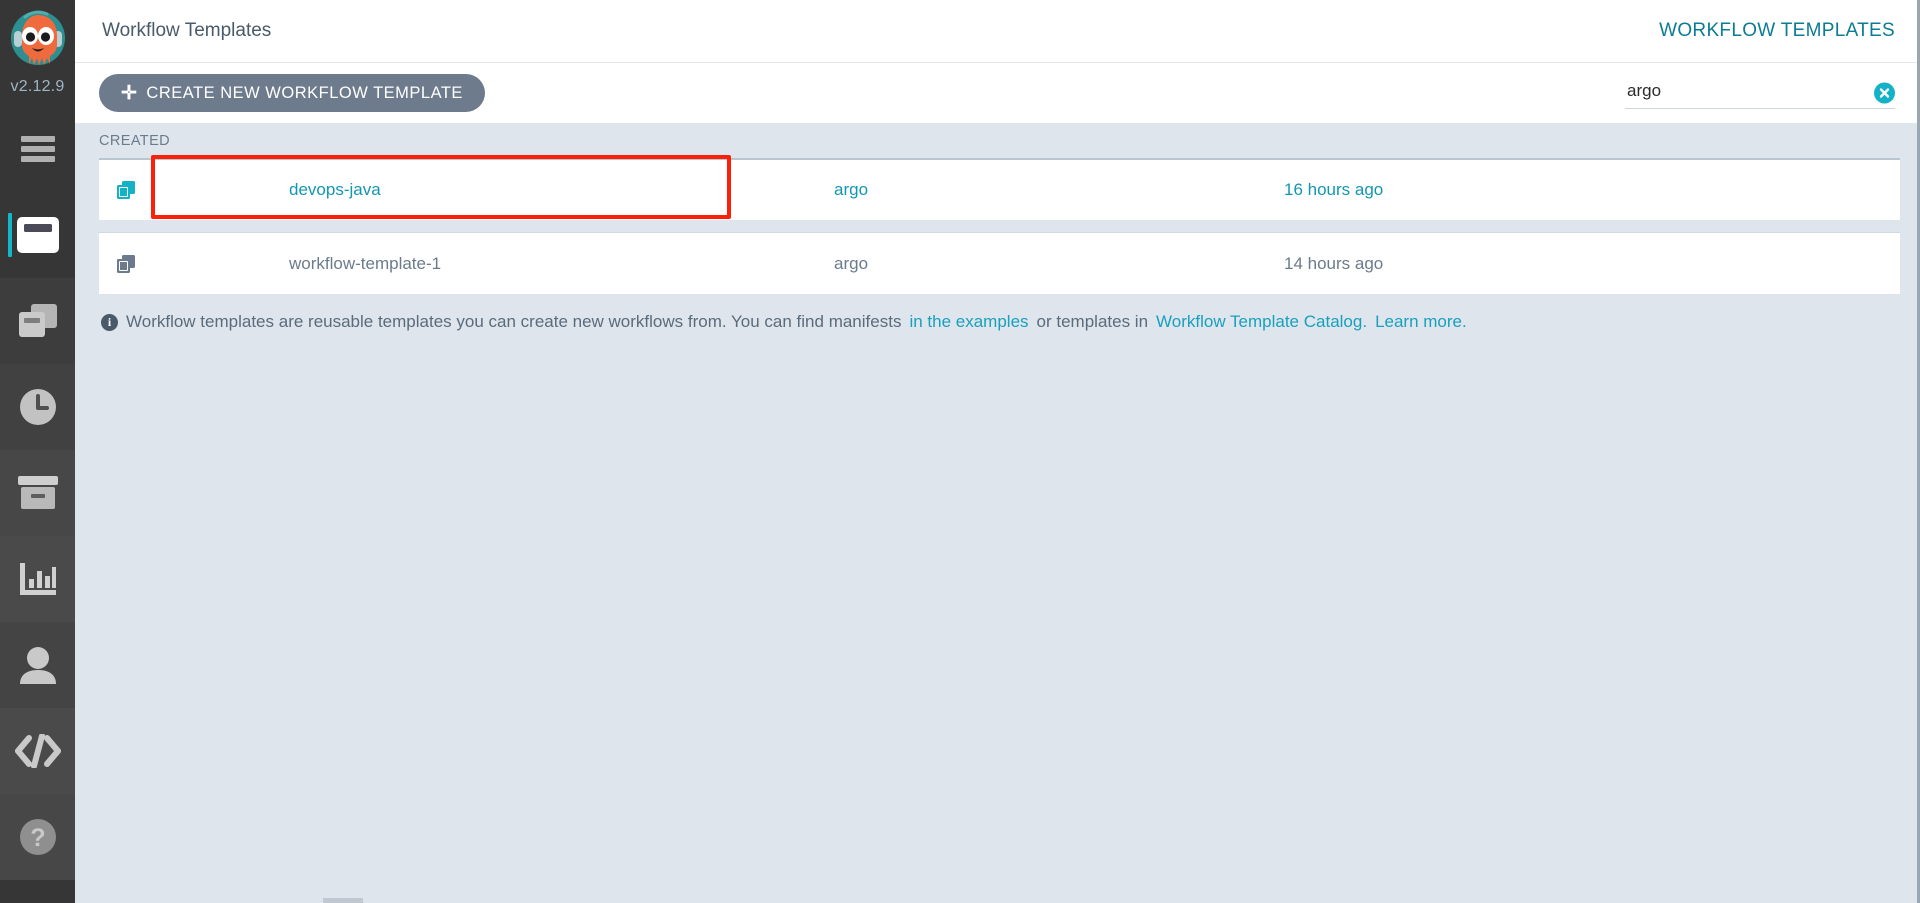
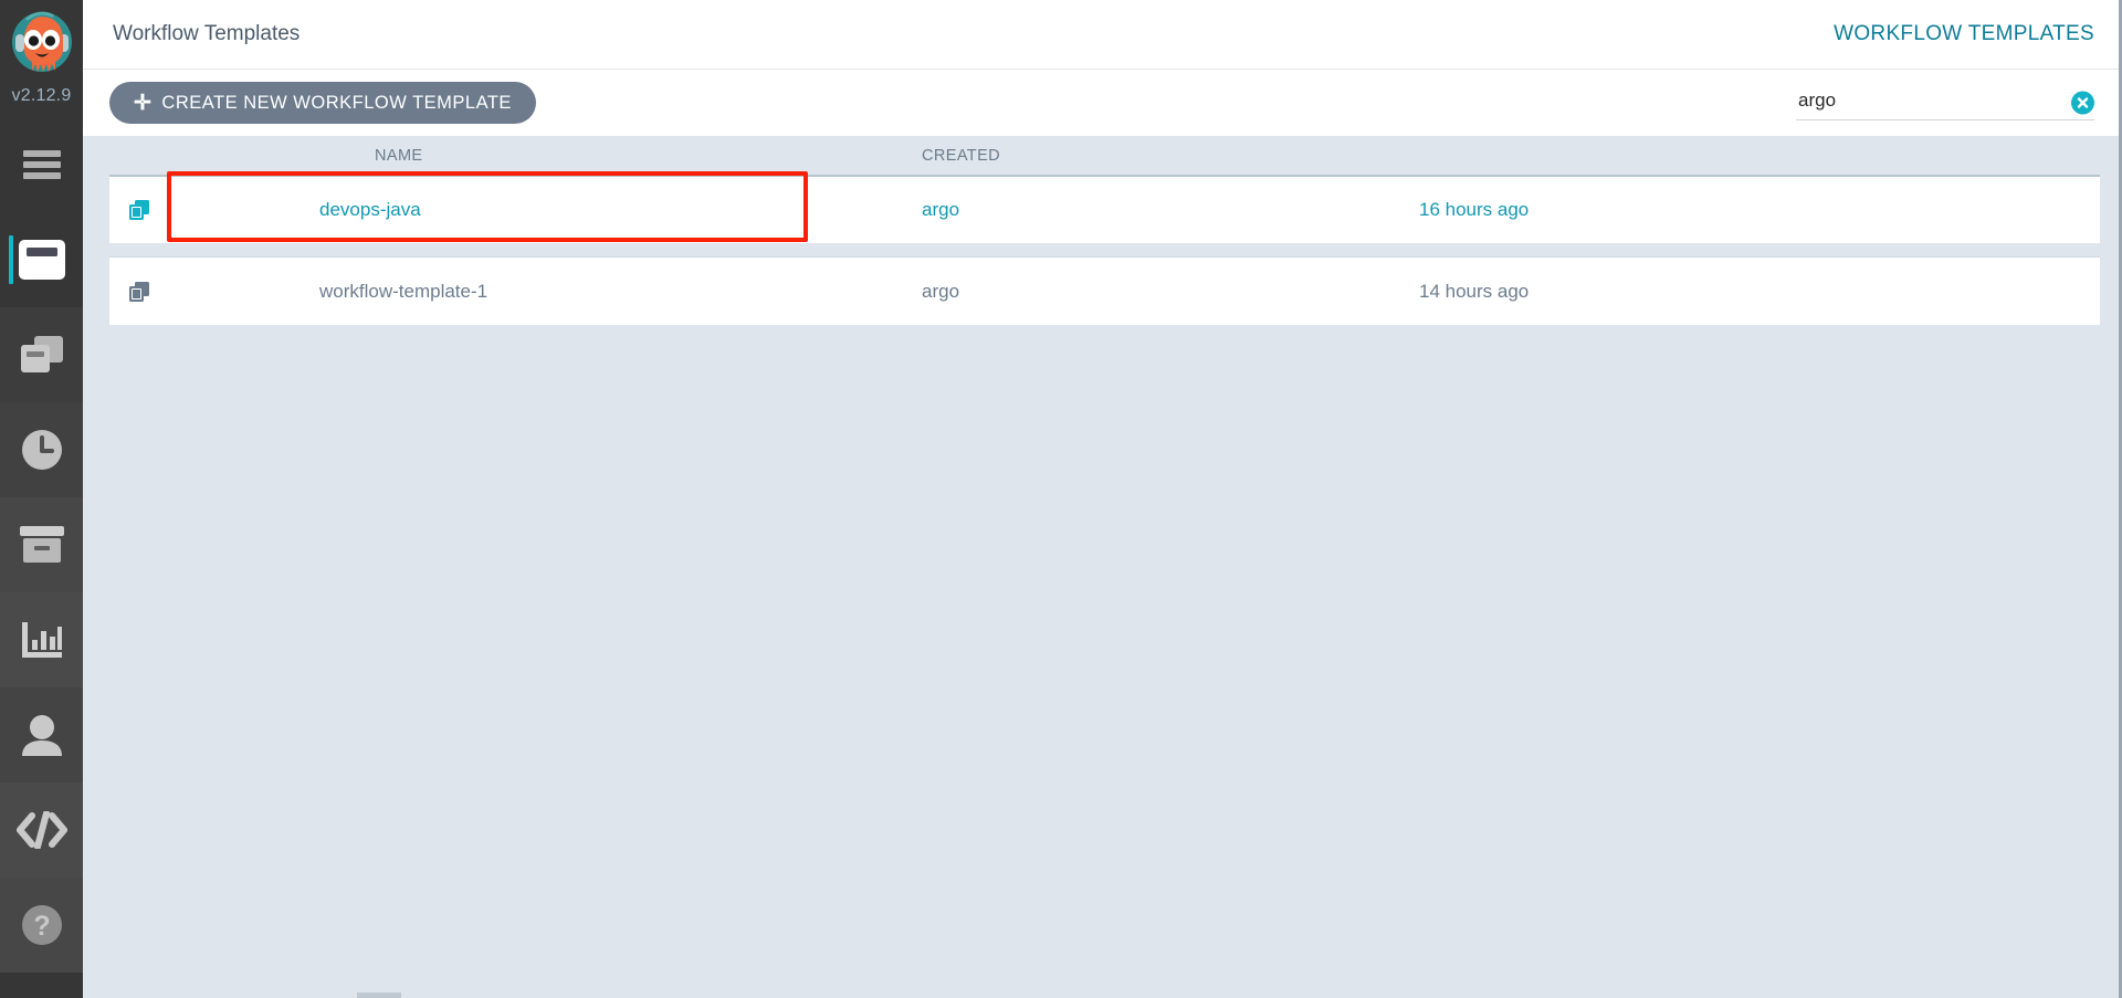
  v2.12.9
  ?
  Workflow Templates
  WORKFLOW TEMPLATES
  ✛
  CREATE NEW WORKFLOW TEMPLATE
  argo
+ NAME
  CREATED
  devops-java
  argo
  16 hours ago
  workflow-template-1
  argo
  14 hours ago
- i
- Workflow templates are reusable templates you can create new workflows from. You can find manifests
- in the examples
- or templates in
- Workflow Template Catalog.
- Learn more.
